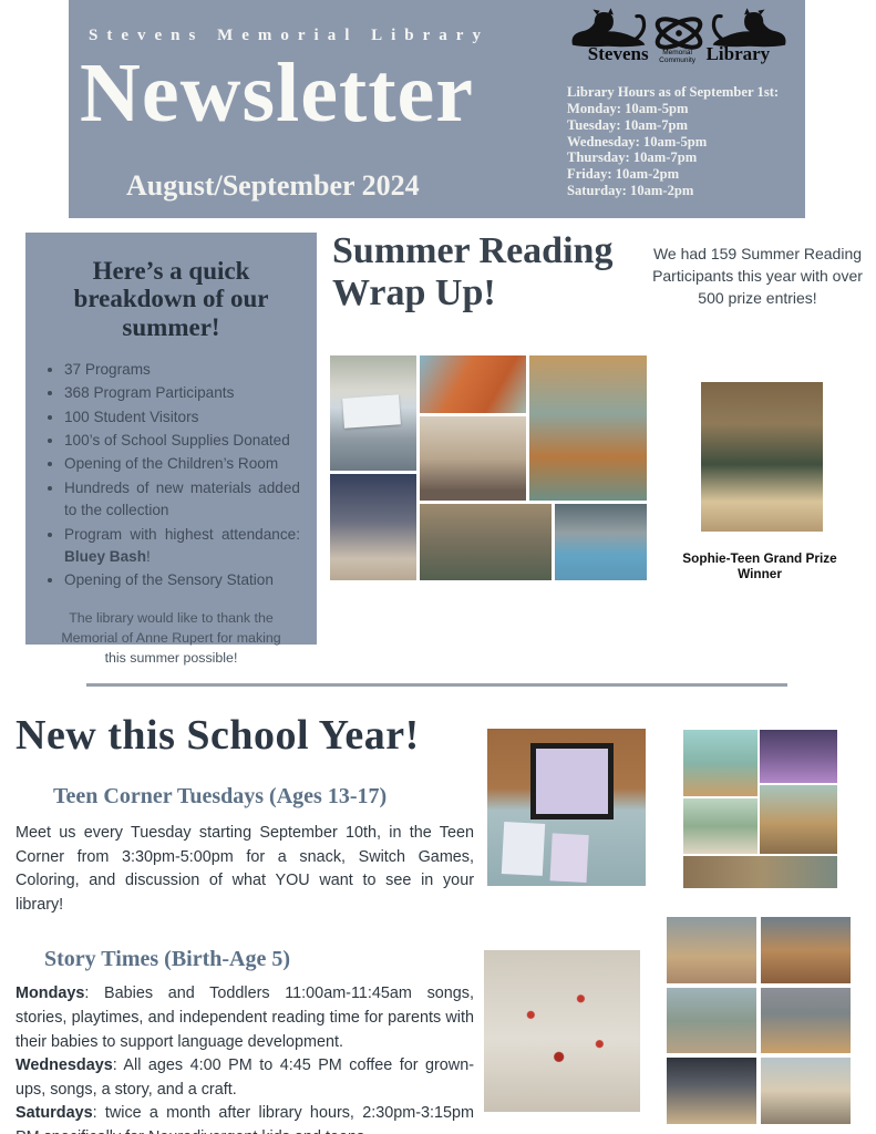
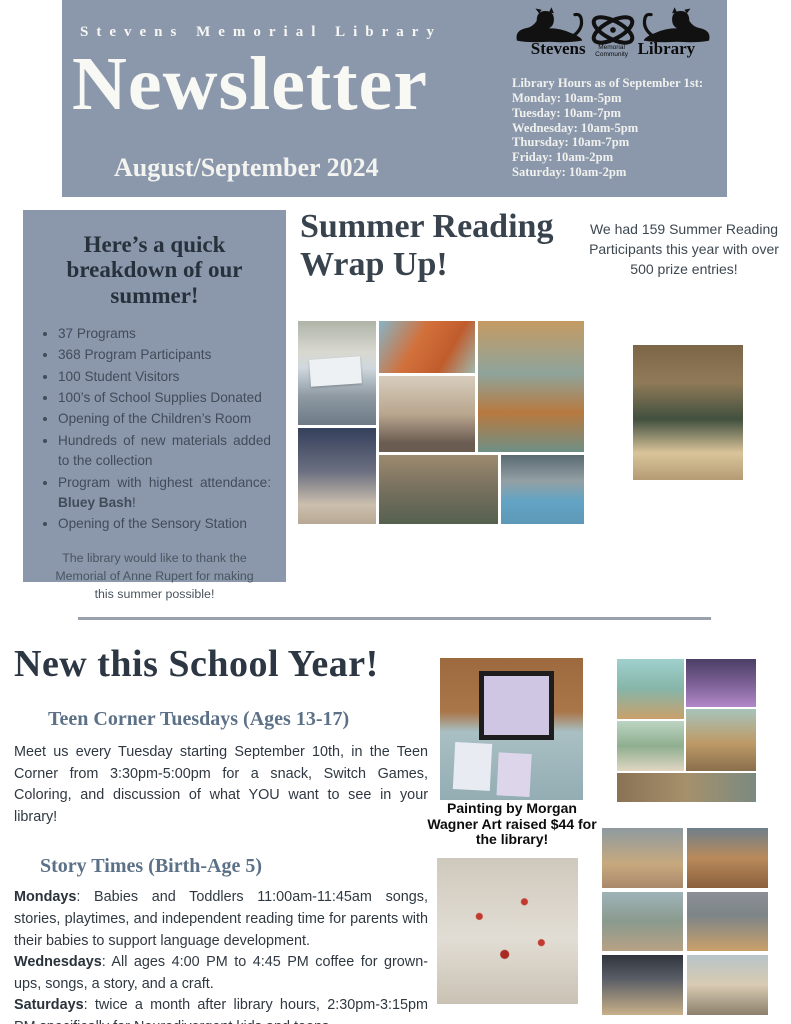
  Stevens Memorial Library
  Newsletter
  August/September 2024
  Stevens
  Library
  Library Hours as of September 1st:
  Monday: 10am-5pm
  Tuesday: 10am-7pm
  Wednesday: 10am-5pm
  Thursday: 10am-7pm
  Friday: 10am-2pm
  Saturday: 10am-2pm
  Here’s a quick breakdown of our summer!
  37 Programs
  368 Program Participants
  100 Student Visitors
  100’s of School Supplies Donated
  Opening of the Children’s Room
  Hundreds of new materials added to the collection
  Program with highest attendance: Bluey Bash!
  Opening of the Sensory Station
  The library would like to thank the Memorial of Anne Rupert for making this summer possible!
  Summer Reading Wrap Up!
  We had 159 Summer Reading Participants this year with over 500 prize entries!
- Sophie-Teen Grand Prize Winner
  New this School Year!
  Teen Corner Tuesdays (Ages 13-17)
  Meet us every Tuesday starting September 10th, in the Teen Corner from 3:30pm-5:00pm for a snack, Switch Games, Coloring, and discussion of what YOU want to see in your library!
  Story Times (Birth-Age 5)
  Mondays: Babies and Toddlers 11:00am-11:45am songs, stories, playtimes, and independent reading time for parents with their babies to support language development.
  Wednesdays: All ages 4:00 PM to 4:45 PM coffee for grown-ups, songs, a story, and a craft.
+ Painting by Morgan Wagner Art raised $44 for the library!
